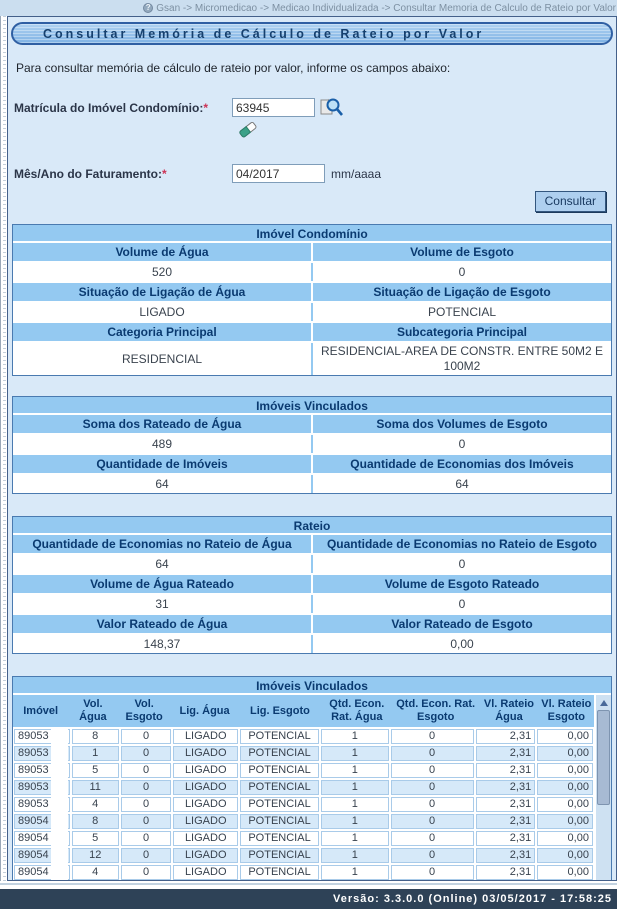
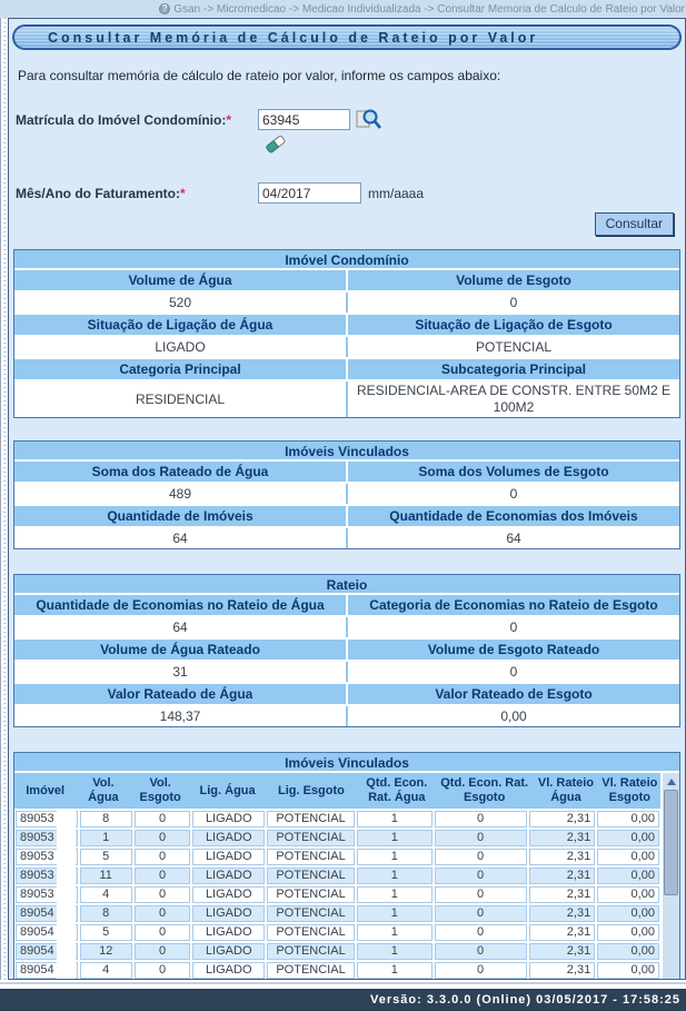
  ?
  Gsan -> Micromedicao -> Medicao Individualizada -> Consultar Memoria de Calculo de Rateio por Valor
  Consultar Memória de Cálculo de Rateio por Valor
  Para consultar memória de cálculo de rateio por valor, informe os campos abaixo:
  Matrícula do Imóvel Condomínio:*
  63945
  Mês/Ano do Faturamento:*
  04/2017
  mm/aaaa
  Consultar
  Imóvel Condomínio
  Volume de Água
  Volume de Esgoto
  520
  0
  Situação de Ligação de Água
  Situação de Ligação de Esgoto
  LIGADO
  POTENCIAL
  Categoria Principal
  Subcategoria Principal
  RESIDENCIAL
  RESIDENCIAL-AREA DE CONSTR. ENTRE 50M2 E 100M2
  Imóveis Vinculados
  Soma dos Rateado de Água
  Soma dos Volumes de Esgoto
  489
  0
  Quantidade de Imóveis
  Quantidade de Economias dos Imóveis
  64
  64
  Rateio
  Quantidade de Economias no Rateio de Água
- Quantidade de Economias no Rateio de Esgoto
+ Categoria de Economias no Rateio de Esgoto
  64
  0
  Volume de Água Rateado
  Volume de Esgoto Rateado
  31
  0
  Valor Rateado de Água
  Valor Rateado de Esgoto
  148,37
  0,00
  Imóveis Vinculados
  Imóvel
  Vol. Água
  Vol. Esgoto
  Lig. Água
  Lig. Esgoto
  Qtd. Econ. Rat. Água
  Qtd. Econ. Rat. Esgoto
  Vl. Rateio Água
  Vl. Rateio Esgoto
  89053
  8
  0
  LIGADO
  POTENCIAL
  1
  0
  2,31
  0,00
  89053
  1
  0
  LIGADO
  POTENCIAL
  1
  0
  2,31
  0,00
  89053
  5
  0
  LIGADO
  POTENCIAL
  1
  0
  2,31
  0,00
  89053
  11
  0
  LIGADO
  POTENCIAL
  1
  0
  2,31
  0,00
  89053
  4
  0
  LIGADO
  POTENCIAL
  1
  0
  2,31
  0,00
  89054
  8
  0
  LIGADO
  POTENCIAL
  1
  0
  2,31
  0,00
  89054
  5
  0
  LIGADO
  POTENCIAL
  1
  0
  2,31
  0,00
  89054
  12
  0
  LIGADO
  POTENCIAL
  1
  0
  2,31
  0,00
  89054
  4
  0
  LIGADO
  POTENCIAL
  1
  0
  2,31
  0,00
  Versão: 3.3.0.0 (Online) 03/05/2017 - 17:58:25
